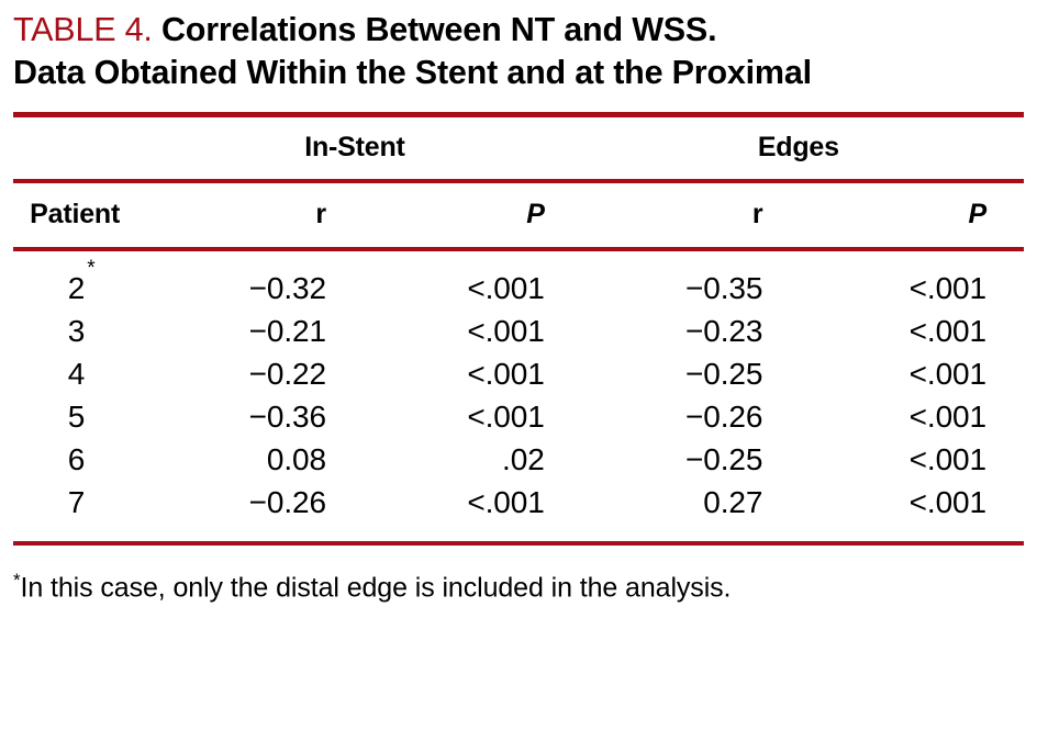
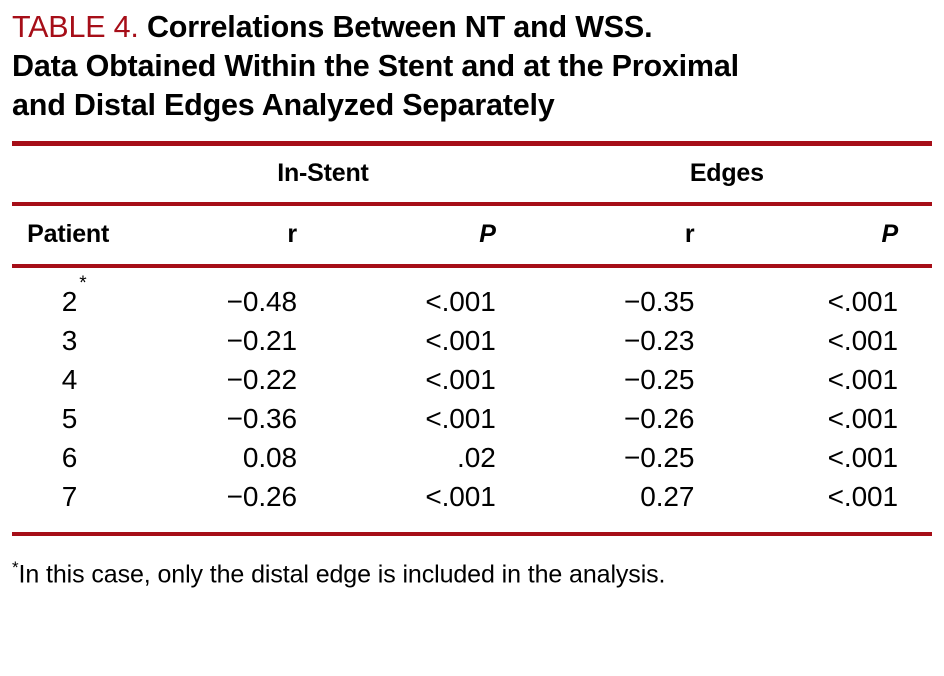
  TABLE 4. Correlations Between NT and WSS.
  Data Obtained Within the Stent and at the Proximal
+ and Distal Edges Analyzed Separately
  	In-Stent	Edges
  Patient	r	P	r	P
- 2*	−0.32	<.001	−0.35	<.001
+ 2*	−0.48	<.001	−0.35	<.001
  3	−0.21	<.001	−0.23	<.001
  4	−0.22	<.001	−0.25	<.001
  5	−0.36	<.001	−0.26	<.001
  6	0.08	.02	−0.25	<.001
  7	−0.26	<.001	0.27	<.001
  *In this case, only the distal edge is included in the analysis.
